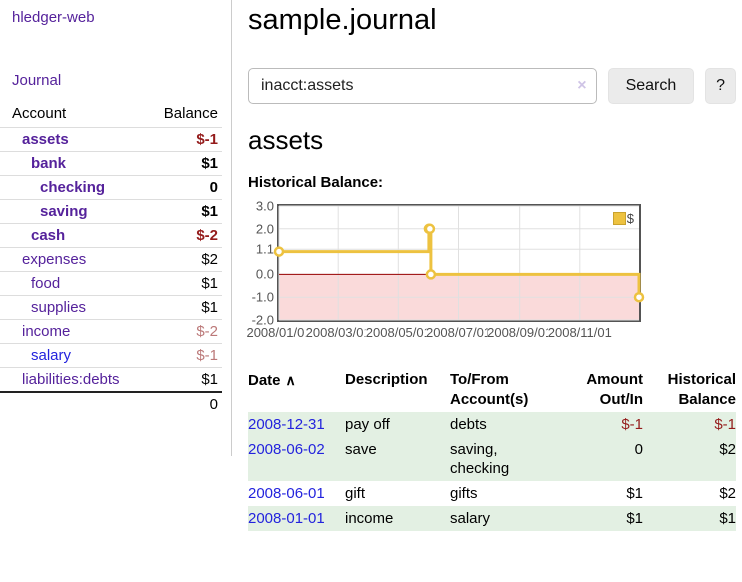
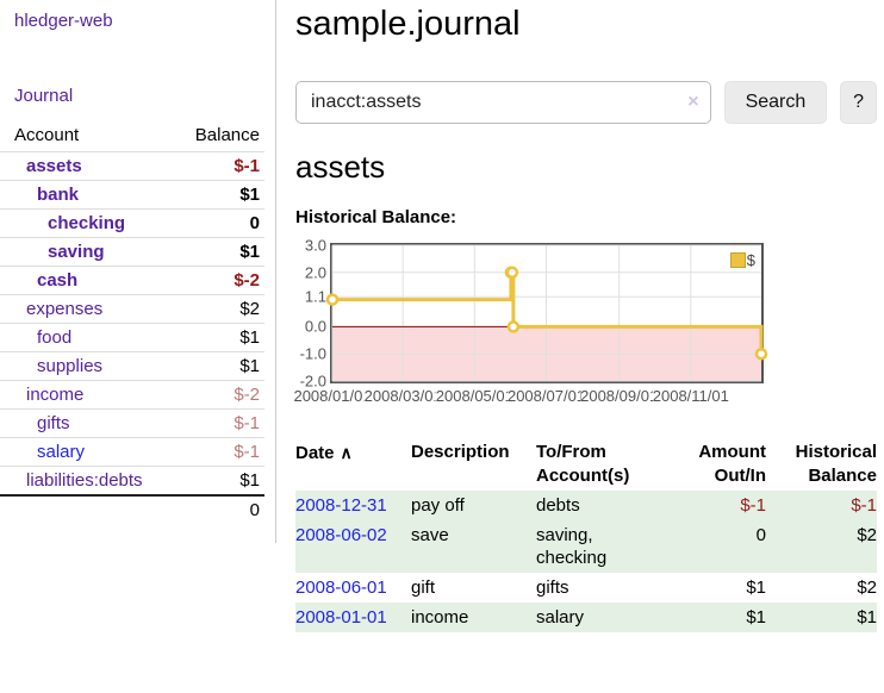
  hledger-web
  Journal
  Account	Balance
  assets	$-1
  bank	$1
  checking	0
  saving	$1
  cash	$-2
  expenses	$2
  food	$1
  supplies	$1
  income	$-2
+ gifts	$-1
  salary	$-1
  liabilities:debts	$1
  	0
  sample.journal
  inacct:assets
  ×
  Search
  ?
  assets
  Historical Balance:
  $
  3.0
  2.0
  1.1
  0.0
  -1.0
  -2.0
  2008/01/0
  2008/03/0
  2008/05/0
  2008/07/0
  2008/09/0
  2008/11/01
  Date ∧	Description	To/From Account(s)	Amount Out/In	Historical Balance
  2008-12-31	pay off	debts	$-1	$-1
  2008-06-02	save	saving, checking	0	$2
  2008-06-01	gift	gifts	$1	$2
  2008-01-01	income	salary	$1	$1
